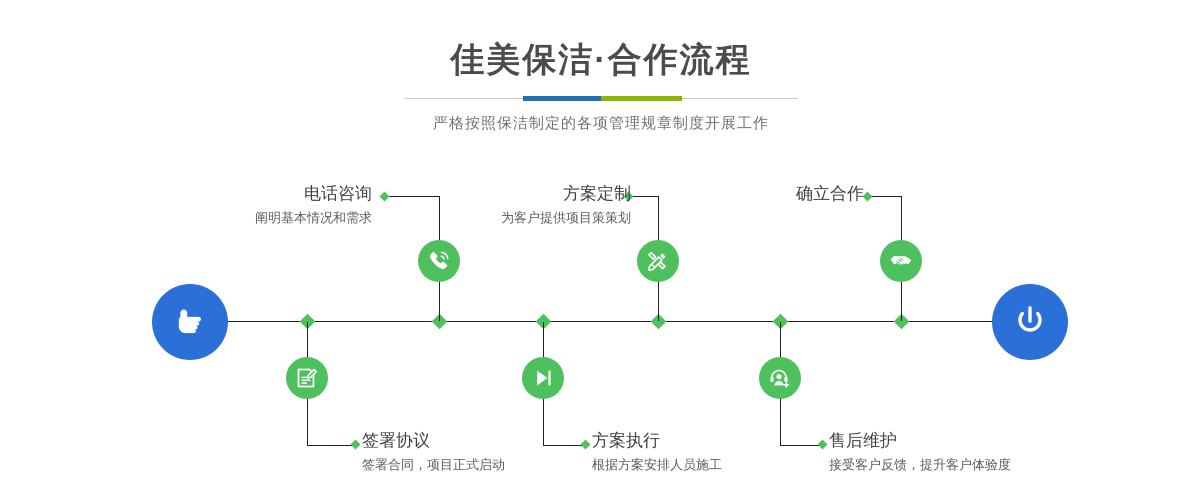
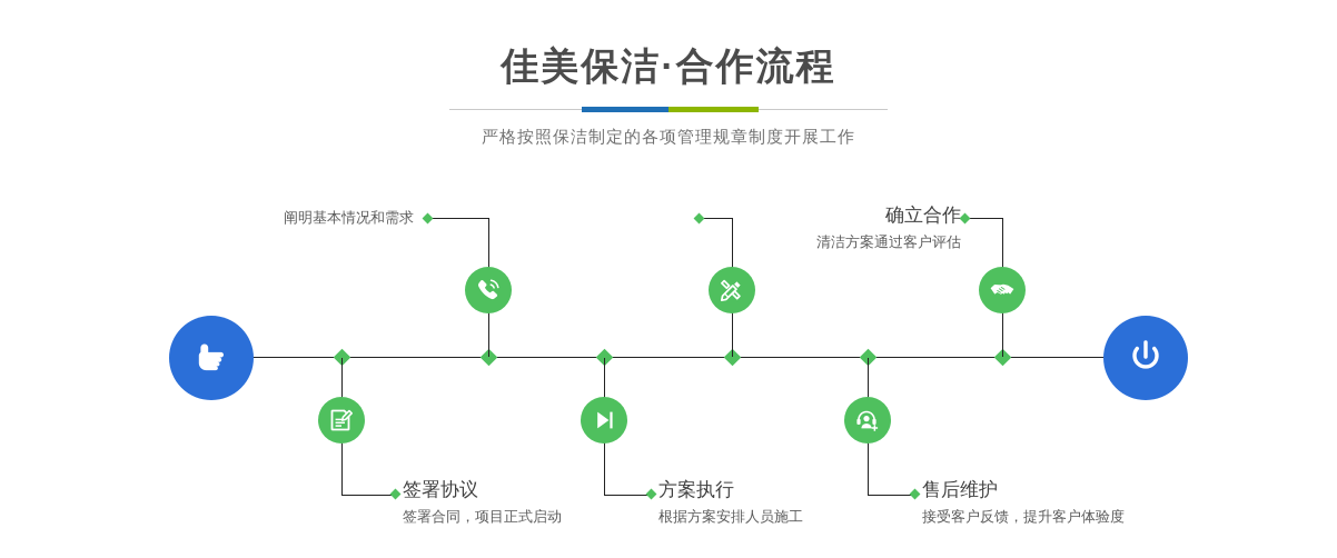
  佳美保洁·合作流程
  严格按照保洁制定的各项管理规章制度开展工作
- 电话咨询
  阐明基本情况和需求
  签署协议
  签署合同，项目正式启动
- 方案定制
- 为客户提供项目策策划
  方案执行
  根据方案安排人员施工
  确立合作
+ 清洁方案通过客户评估
  售后维护
  接受客户反馈，提升客户体验度
